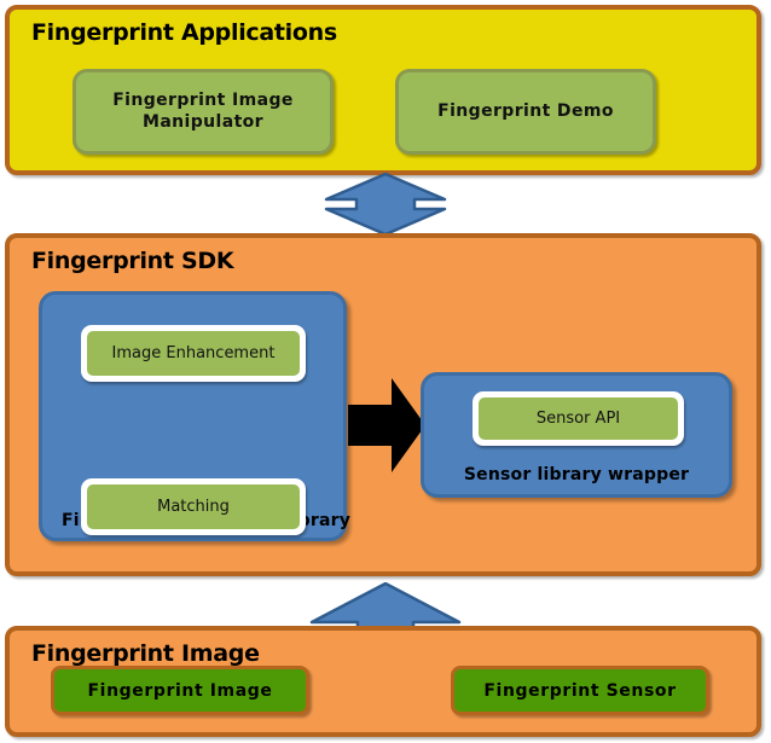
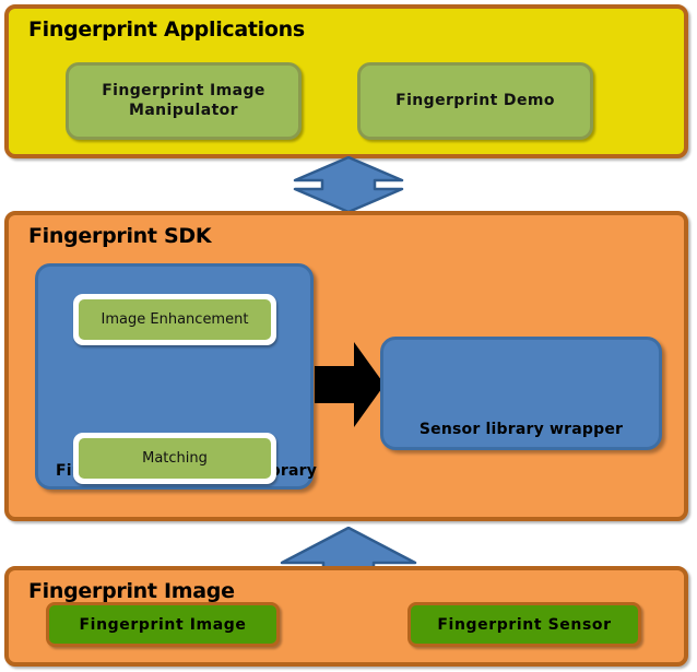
  Fingerprint Applications
  Fingerprint Image
  Manipulator
  Fingerprint Demo
  Fingerprint SDK
  Image Enhancement
  Matching
  Sensor library wrapper
- Sensor API
  Fingerprint Image
  Fingerprint Image
  Fingerprint Sensor
